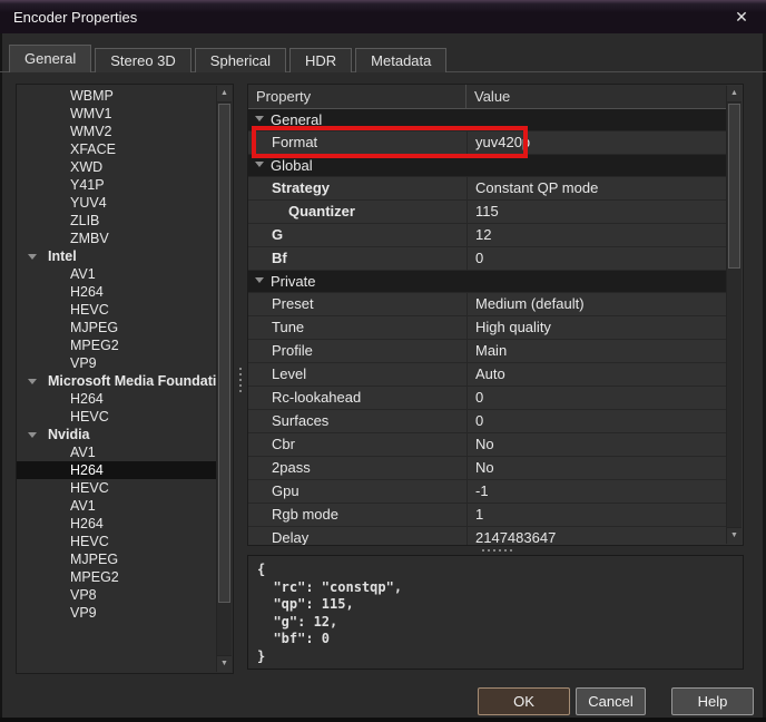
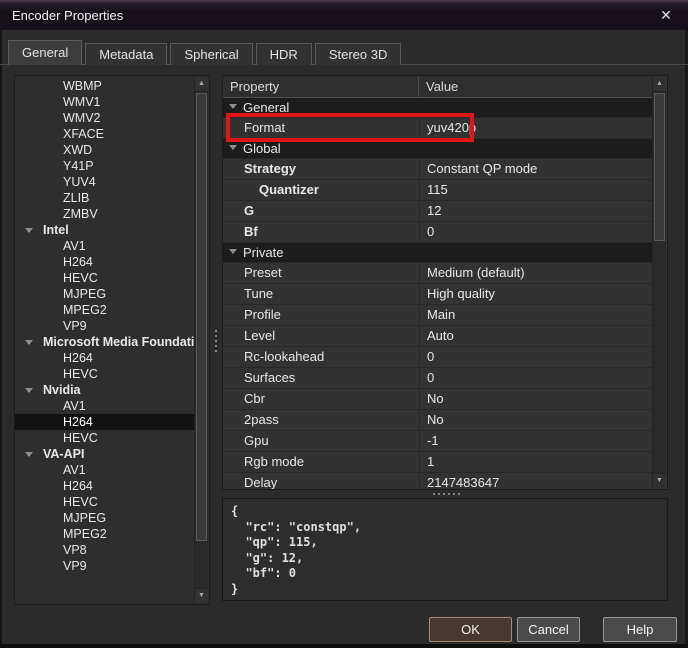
  Encoder Properties
  ✕
  General
- Stereo 3D
+ Metadata
  Spherical
  HDR
- Metadata
+ Stereo 3D
  WBMP
  WMV1
  WMV2
  XFACE
  XWD
  Y41P
  YUV4
  ZLIB
  ZMBV
  Intel
  AV1
  H264
  HEVC
  MJPEG
  MPEG2
  VP9
  Microsoft Media Foundati
  H264
  HEVC
  Nvidia
  AV1
  H264
  HEVC
+ VA-API
  AV1
  H264
  HEVC
  MJPEG
  MPEG2
  VP8
  VP9
  Property
  Value
  General
  Format
  yuv420p
  Global
  Strategy
  Constant QP mode
  Quantizer
  115
  G
  12
  Bf
  0
  Private
  Preset
  Medium (default)
  Tune
  High quality
  Profile
  Main
  Level
  Auto
  Rc-lookahead
  0
  Surfaces
  0
  Cbr
  No
  2pass
  No
  Gpu
  -1
  Rgb mode
  1
  Delay
  2147483647
  {
  "rc": "constqp",
  "qp": 115,
  "g": 12,
  "bf": 0
  }
  OK
  Cancel
  Help
